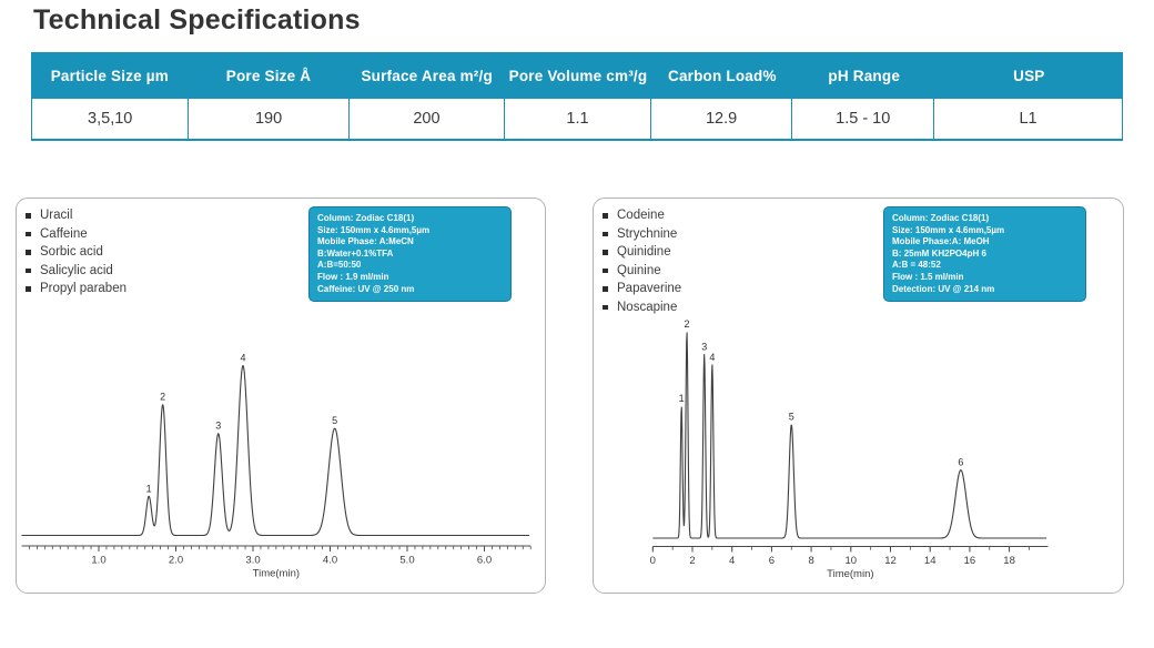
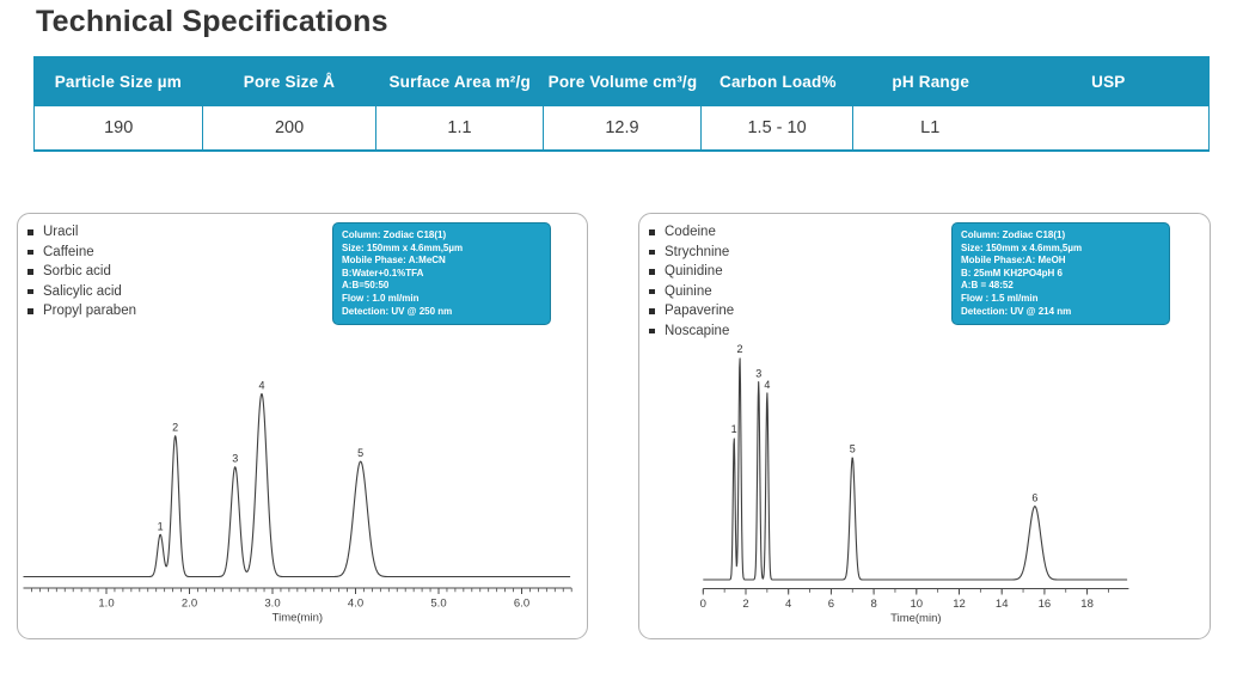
  Technical Specifications
  Particle Size µm
  Pore Size Å
  Surface Area m²/g
  Pore Volume cm³/g
  Carbon Load%
  pH Range
  USP
- 3,5,10
  190
  200
  1.1
  12.9
  1.5 - 10
  L1
  Uracil
  Caffeine
  Sorbic acid
  Salicylic acid
  Propyl paraben
  Column: Zodiac C18(1)
  Size: 150mm x 4.6mm,5µm
  Mobile Phase: A:MeCN
  B:Water+0.1%TFA
  A:B=50:50
- Flow : 1.9 ml/min
+ Flow : 1.0 ml/min
- Caffeine: UV @ 250 nm
+ Detection: UV @ 250 nm
  1.0
  2.0
  3.0
  4.0
  5.0
  6.0
  Time(min)
  1
  2
  3
  4
  5
  Codeine
  Strychnine
  Quinidine
  Quinine
  Papaverine
  Noscapine
  Column: Zodiac C18(1)
  Size: 150mm x 4.6mm,5µm
  Mobile Phase:A: MeOH
  B: 25mM KH2PO4pH 6
  A:B = 48:52
  Flow : 1.5 ml/min
  Detection: UV @ 214 nm
  0
  2
  4
  6
  8
  10
  12
  14
  16
  18
  Time(min)
  1
  2
  3
  4
  5
  6
